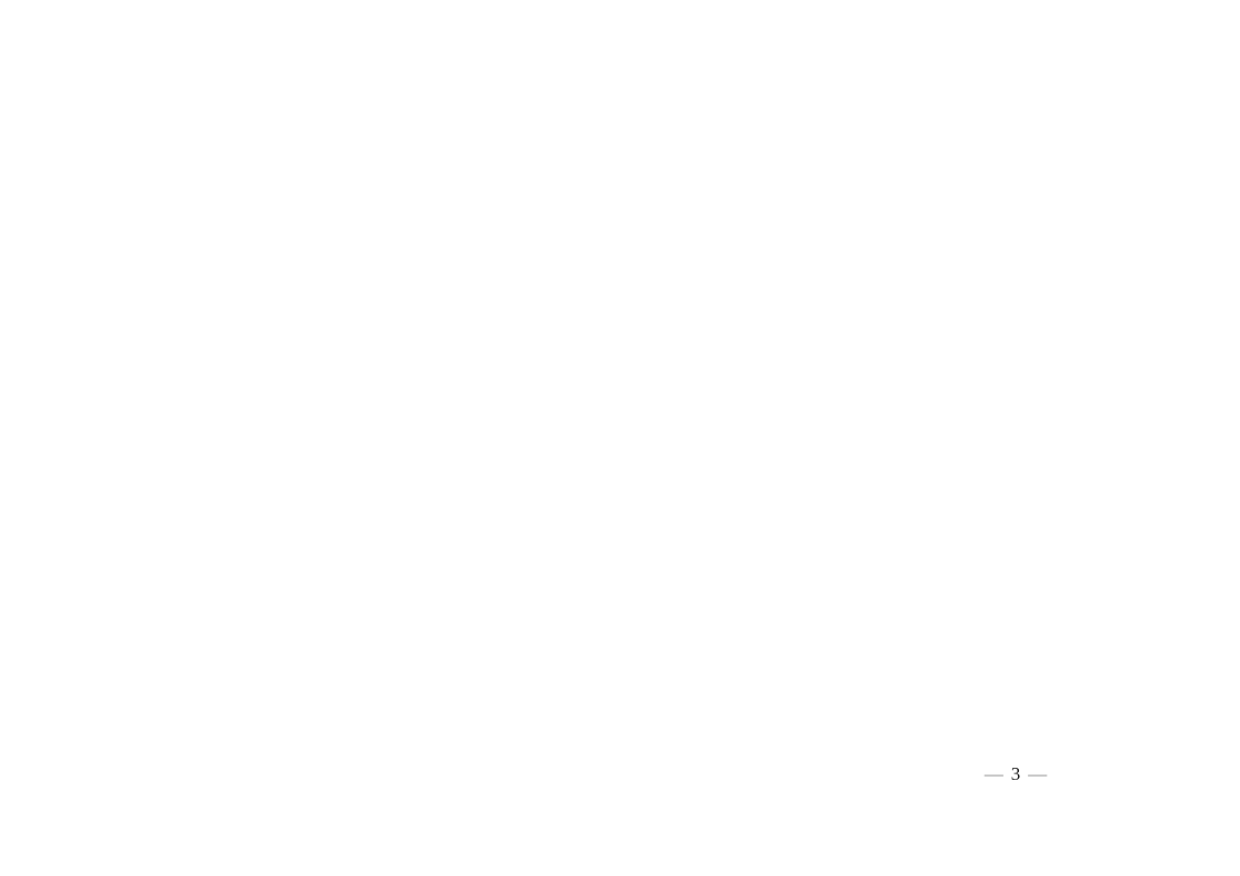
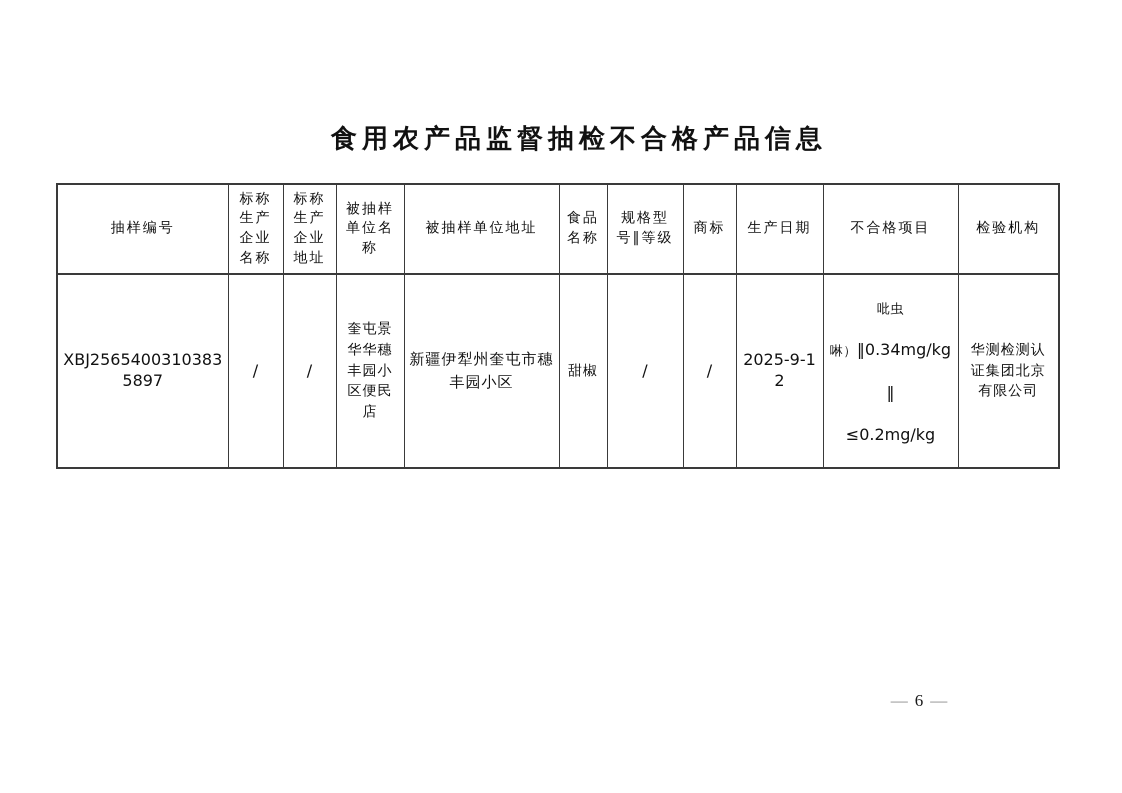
+ 食用农产品监督抽检不合格产品信息
+ 抽样编号	标称 生产 企业 名称	标称 生产 企业 地址	被抽样 单位名 称	被抽样单位地址	食品 名称	规格型 号‖等级	商标	生产日期	不合格项目	检验机构
+ XBJ2565400310383 5897	/	/	奎屯景 华华穗 丰园小 区便民 店	新疆伊犁州奎屯市穗 丰园小区	甜椒	/	/	2025-9-1 2	吡虫 啉）‖0.34mg/kg ‖ ≤0.2mg/kg	华测检测认 证集团北京 有限公司
- — 3 —
+ — 6 —
